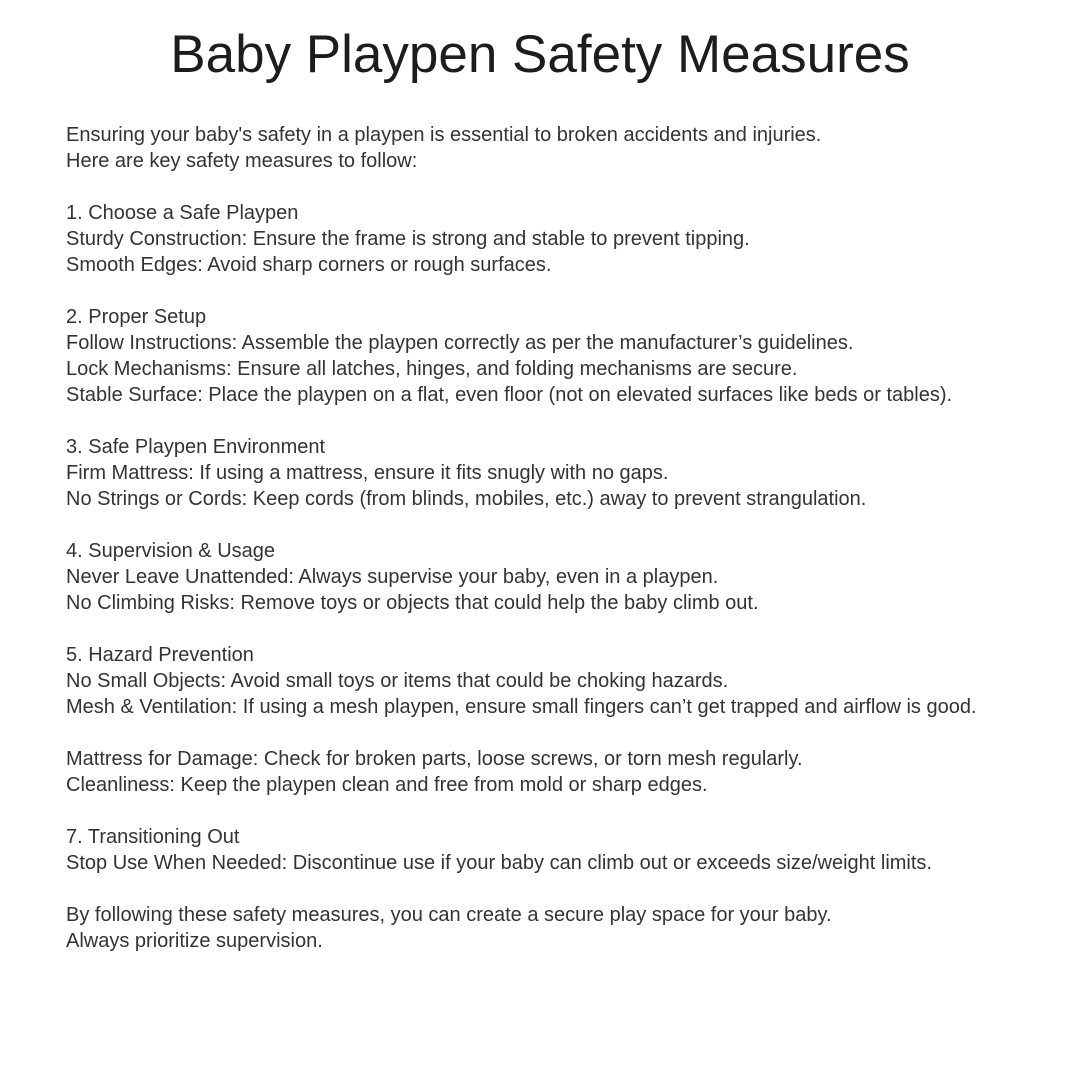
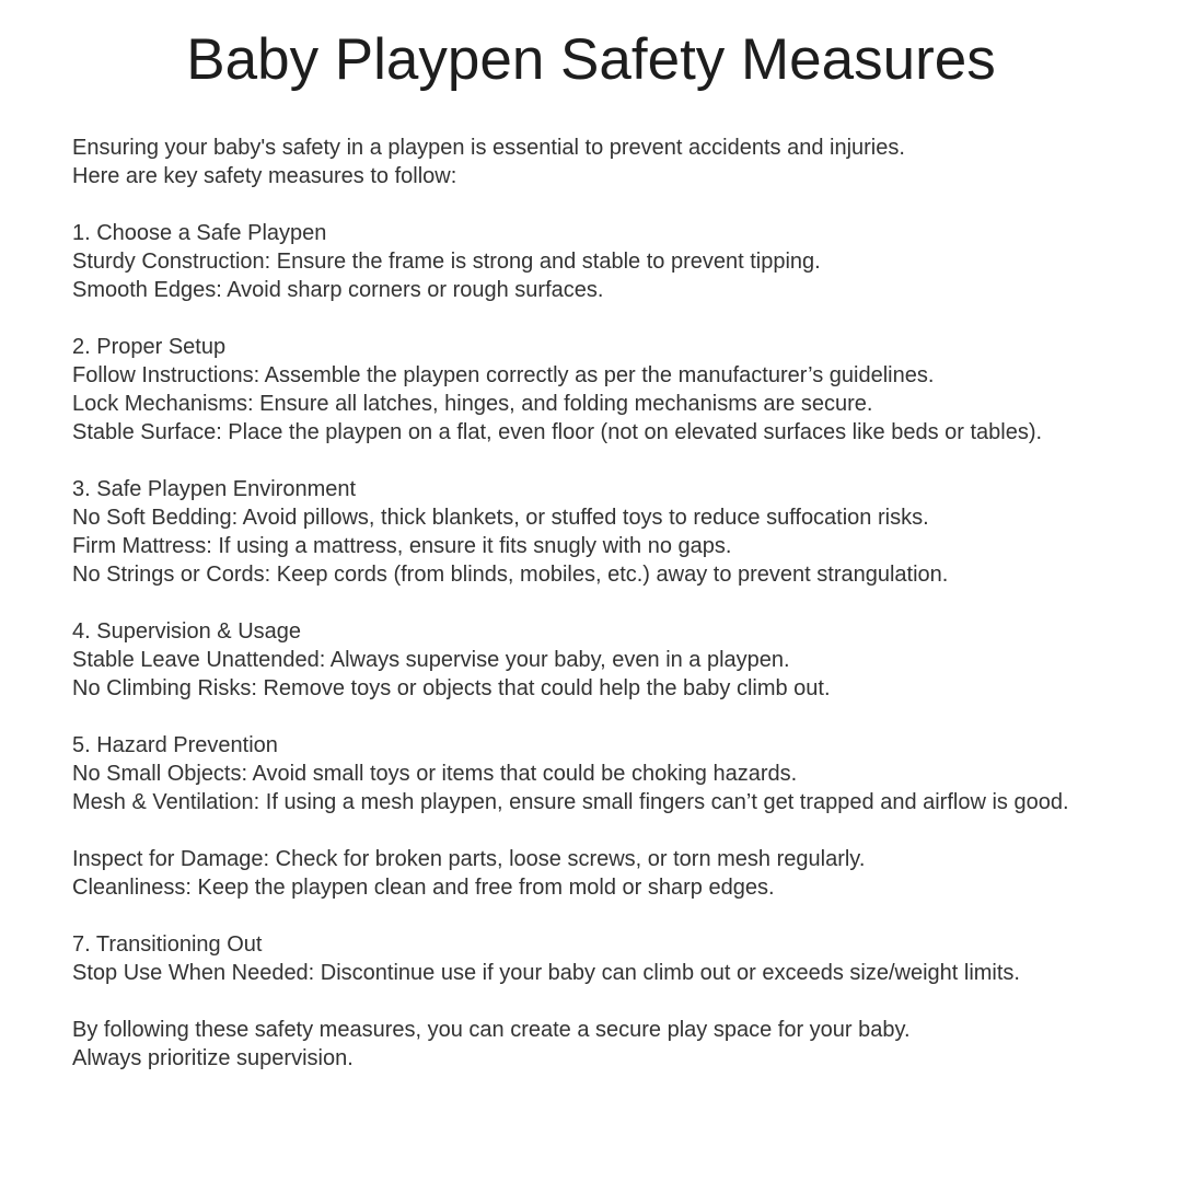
  Baby Playpen Safety Measures
- Ensuring your baby's safety in a playpen is essential to broken accidents and injuries.
+ Ensuring your baby's safety in a playpen is essential to prevent accidents and injuries.
  Here are key safety measures to follow:
  1. Choose a Safe Playpen
  Sturdy Construction: Ensure the frame is strong and stable to prevent tipping.
  Smooth Edges: Avoid sharp corners or rough surfaces.
  2. Proper Setup
  Follow Instructions: Assemble the playpen correctly as per the manufacturer’s guidelines.
  Lock Mechanisms: Ensure all latches, hinges, and folding mechanisms are secure.
  Stable Surface: Place the playpen on a flat, even floor (not on elevated surfaces like beds or tables).
  3. Safe Playpen Environment
+ No Soft Bedding: Avoid pillows, thick blankets, or stuffed toys to reduce suffocation risks.
  Firm Mattress: If using a mattress, ensure it fits snugly with no gaps.
  No Strings or Cords: Keep cords (from blinds, mobiles, etc.) away to prevent strangulation.
  4. Supervision & Usage
- Never Leave Unattended: Always supervise your baby, even in a playpen.
+ Stable Leave Unattended: Always supervise your baby, even in a playpen.
  No Climbing Risks: Remove toys or objects that could help the baby climb out.
  5. Hazard Prevention
  No Small Objects: Avoid small toys or items that could be choking hazards.
  Mesh & Ventilation: If using a mesh playpen, ensure small fingers can’t get trapped and airflow is good.
- Mattress for Damage: Check for broken parts, loose screws, or torn mesh regularly.
+ Inspect for Damage: Check for broken parts, loose screws, or torn mesh regularly.
  Cleanliness: Keep the playpen clean and free from mold or sharp edges.
  7. Transitioning Out
  Stop Use When Needed: Discontinue use if your baby can climb out or exceeds size/weight limits.
  By following these safety measures, you can create a secure play space for your baby.
  Always prioritize supervision.
